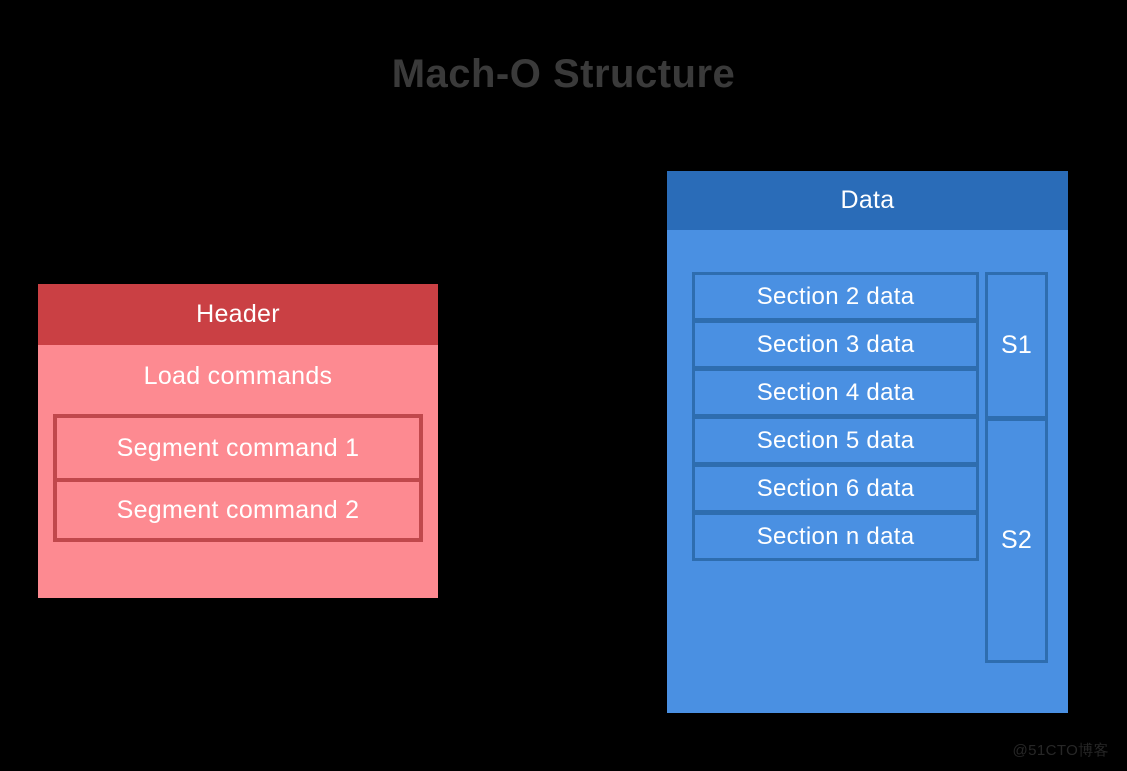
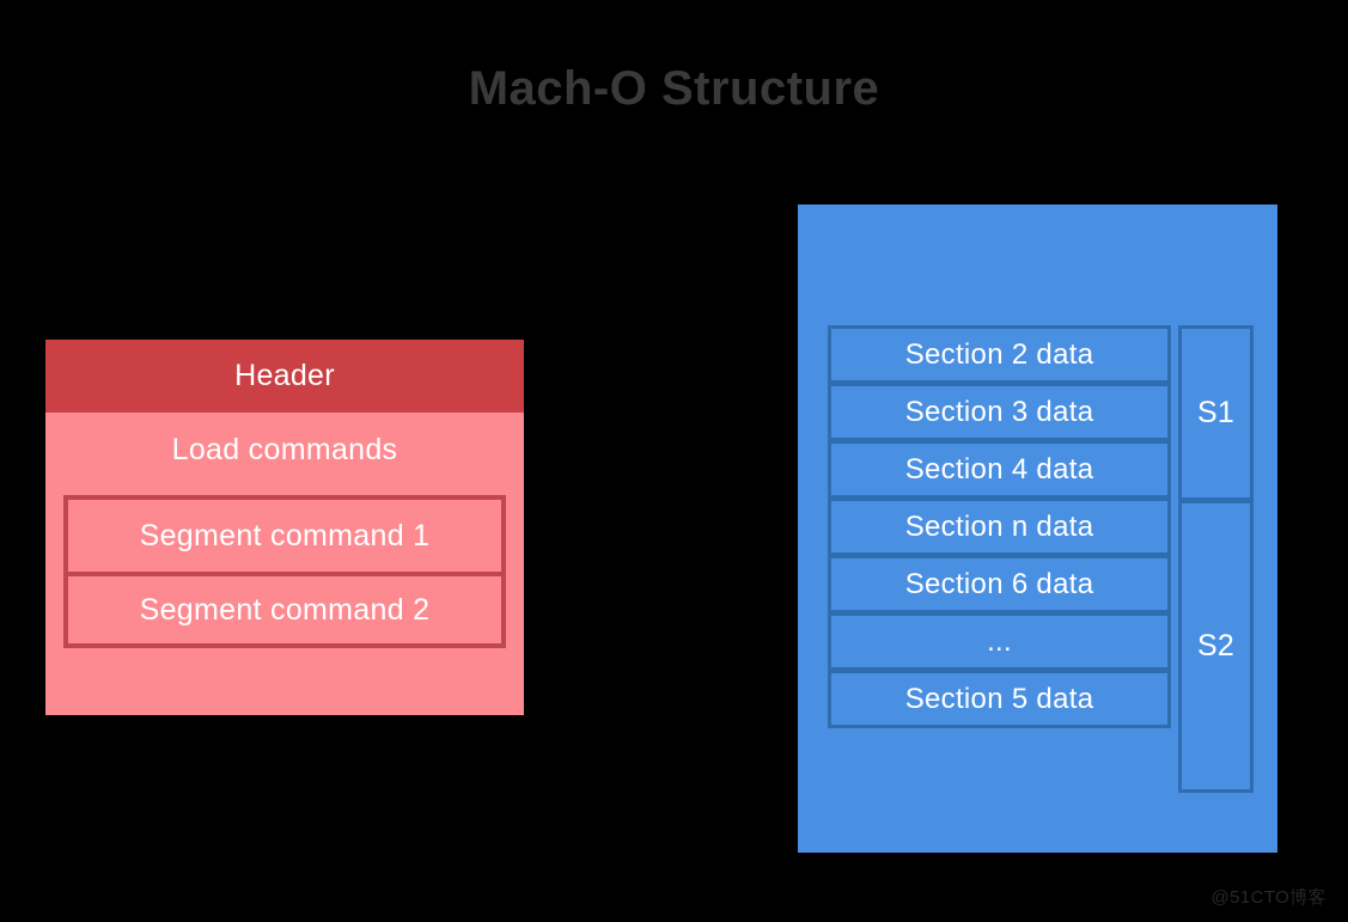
  Mach-O Structure
  Header
  Load commands
  Segment command 1
  Segment command 2
- Data
  Section 2 data
  Section 3 data
  Section 4 data
- Section 5 data
+ Section n data
  Section 6 data
+ ...
- Section n data
+ Section 5 data
  S1
  S2
  @51CTO博客
